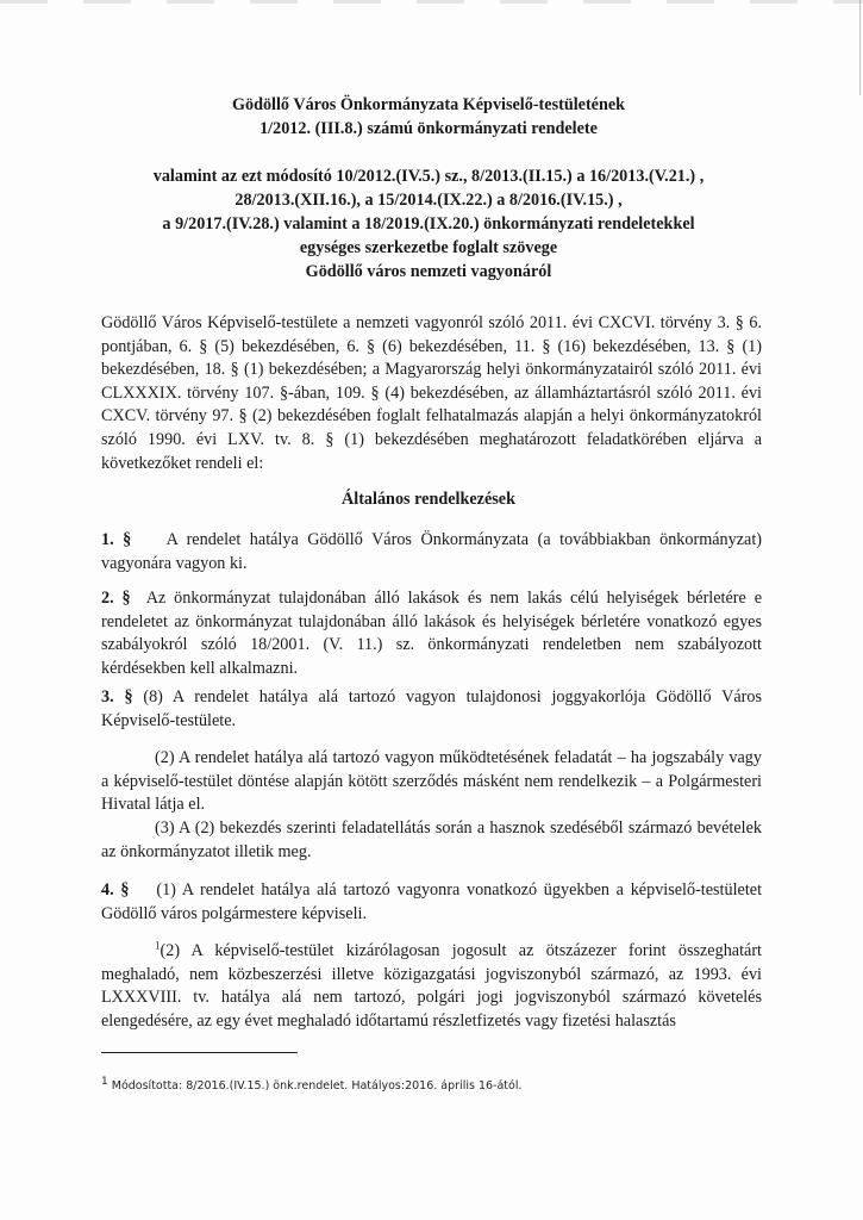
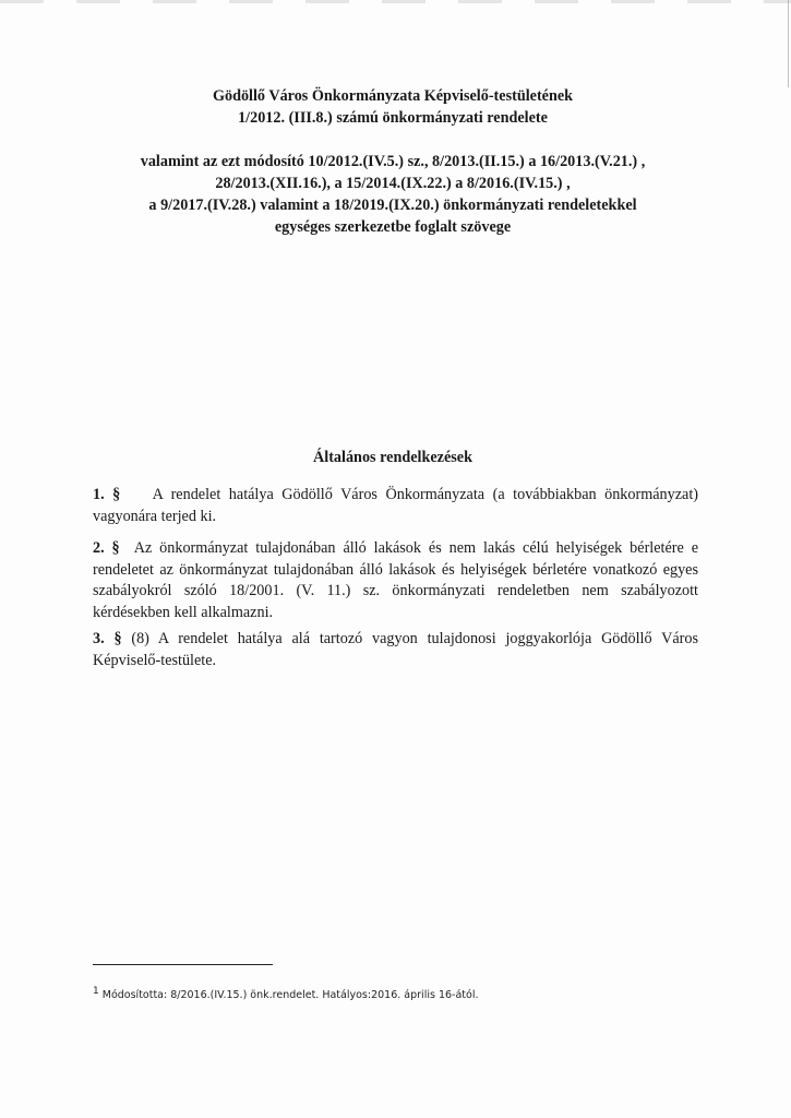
  Gödöllő Város Önkormányzata Képviselő-testületének
  1/2012. (III.8.) számú önkormányzati rendelete
  valamint az ezt módosító 10/2012.(IV.5.) sz., 8/2013.(II.15.) a 16/2013.(V.21.) ,
  28/2013.(XII.16.), a 15/2014.(IX.22.) a 8/2016.(IV.15.) ,
  a 9/2017.(IV.28.) valamint a 18/2019.(IX.20.) önkormányzati rendeletekkel
  egységes szerkezetbe foglalt szövege
- Gödöllő város nemzeti vagyonáról
- Gödöllő Város Képviselő-testülete a nemzeti vagyonról szóló 2011. évi CXCVI. törvény 3. § 6. pontjában, 6. § (5) bekezdésében, 6. § (6) bekezdésében, 11. § (16) bekezdésében, 13. § (1) bekezdésében, 18. § (1) bekezdésében; a Magyarország helyi önkormányzatairól szóló 2011. évi CLXXXIX. törvény 107. §-ában, 109. § (4) bekezdésében, az államháztartásról szóló 2011. évi CXCV. törvény 97. § (2) bekezdésében foglalt felhatalmazás alapján a helyi önkormányzatokról szóló 1990. évi LXV. tv. 8. § (1) bekezdésében meghatározott feladatkörében eljárva a következőket rendeli el:
  Általános rendelkezések
- 1. § A rendelet hatálya Gödöllő Város Önkormányzata (a továbbiakban önkormányzat) vagyonára vagyon ki.
+ 1. § A rendelet hatálya Gödöllő Város Önkormányzata (a továbbiakban önkormányzat) vagyonára terjed ki.
  2. § Az önkormányzat tulajdonában álló lakások és nem lakás célú helyiségek bérletére e rendeletet az önkormányzat tulajdonában álló lakások és helyiségek bérletére vonatkozó egyes szabályokról szóló 18/2001. (V. 11.) sz. önkormányzati rendeletben nem szabályozott kérdésekben kell alkalmazni.
  3. § (8) A rendelet hatálya alá tartozó vagyon tulajdonosi joggyakorlója Gödöllő Város Képviselő-testülete.
- (2) A rendelet hatálya alá tartozó vagyon működtetésének feladatát – ha jogszabály vagy a képviselő-testület döntése alapján kötött szerződés másként nem rendelkezik – a Polgármesteri Hivatal látja el.
- (3) A (2) bekezdés szerinti feladatellátás során a hasznok szedéséből származó bevételek az önkormányzatot illetik meg.
- 4. § (1) A rendelet hatálya alá tartozó vagyonra vonatkozó ügyekben a képviselő-testületet Gödöllő város polgármestere képviseli.
- 1(2) A képviselő-testület kizárólagosan jogosult az ötszázezer forint összeghatárt meghaladó, nem közbeszerzési illetve közigazgatási jogviszonyból származó, az 1993. évi LXXXVIII. tv. hatálya alá nem tartozó, polgári jogi jogviszonyból származó követelés elengedésére, az egy évet meghaladó időtartamú részletfizetés vagy fizetési halasztás
  1 Módosította: 8/2016.(IV.15.) önk.rendelet. Hatályos:2016. április 16-ától.
